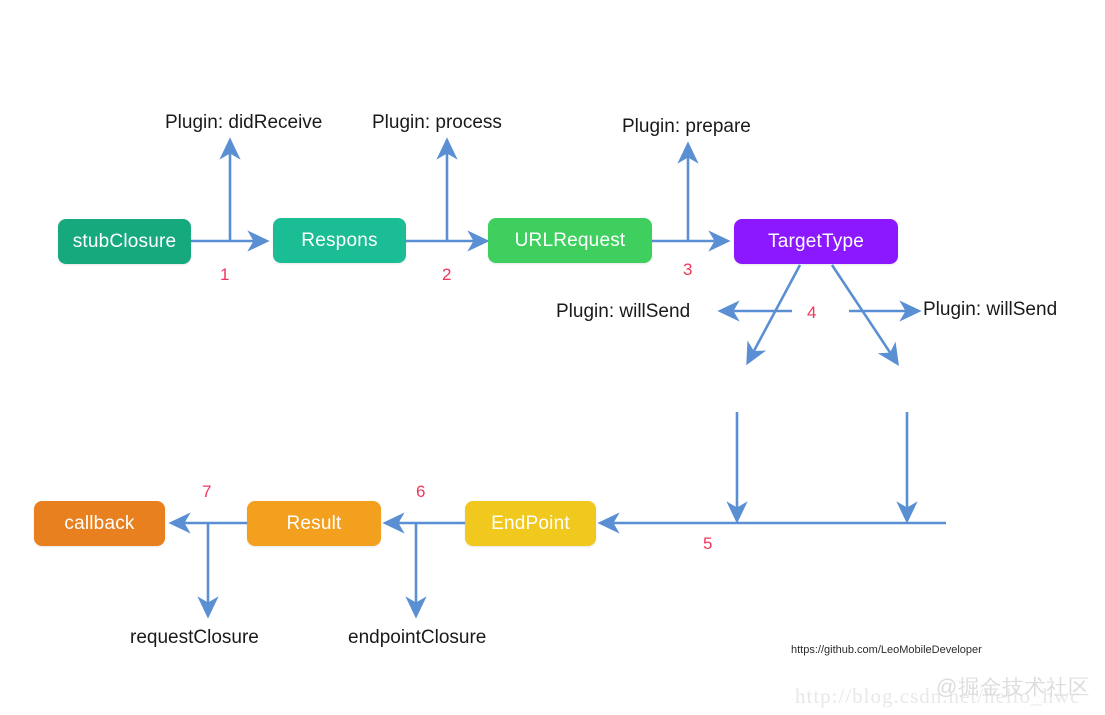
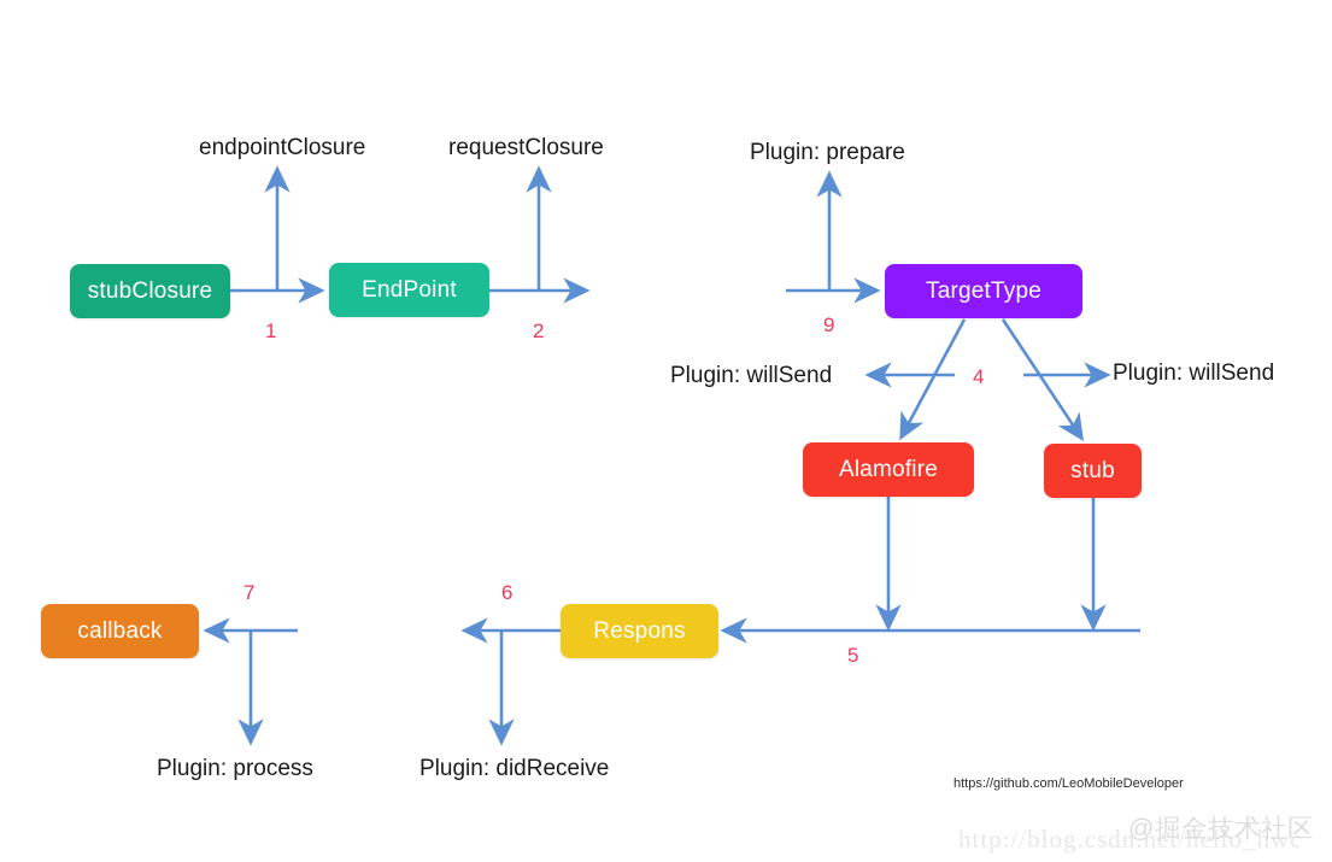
  stubClosure
- Respons
+ EndPoint
- URLRequest
  TargetType
+ Alamofire
+ stub
- EndPoint
+ Respons
- Result
  callback
- Plugin: didReceive
+ endpointClosure
- Plugin: process
+ requestClosure
  Plugin: prepare
  Plugin: willSend
  Plugin: willSend
- requestClosure
+ Plugin: process
- endpointClosure
+ Plugin: didReceive
  1
  2
- 3
+ 9
  4
  5
  6
  7
  https://github.com/LeoMobileDeveloper
  http://blog.csdn.net/hello_hwc
  @掘金技术社区
